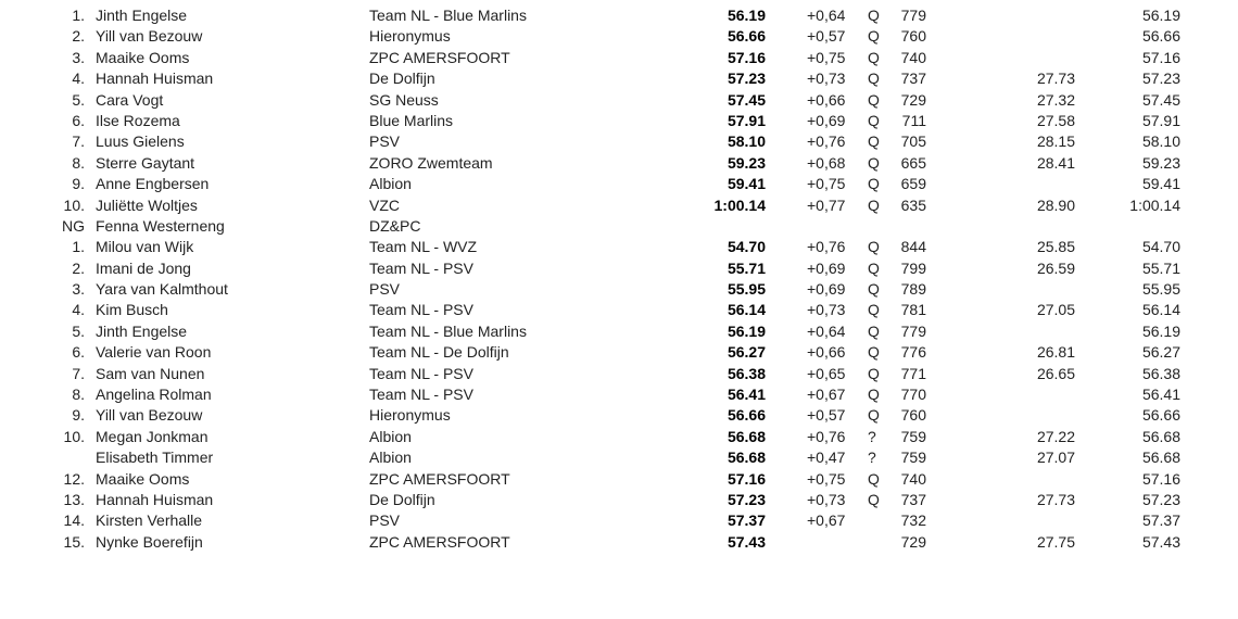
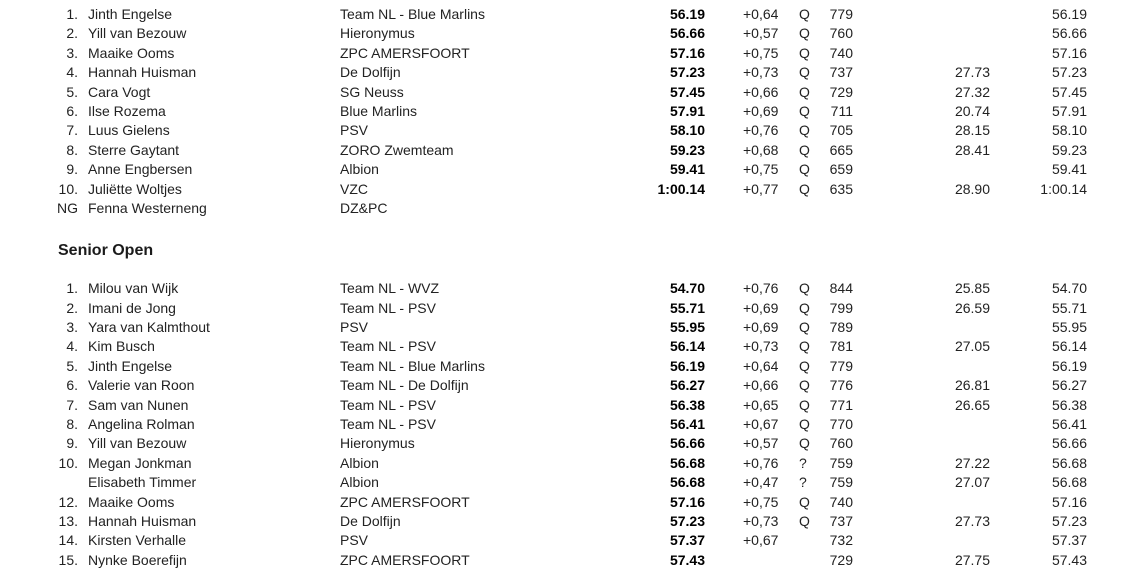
  1.
  Jinth Engelse
  Team NL - Blue Marlins
  56.19
  +0,64
  Q
  779
  56.19
  2.
  Yill van Bezouw
  Hieronymus
  56.66
  +0,57
  Q
  760
  56.66
  3.
  Maaike Ooms
  ZPC AMERSFOORT
  57.16
  +0,75
  Q
  740
  57.16
  4.
  Hannah Huisman
  De Dolfijn
  57.23
  +0,73
  Q
  737
  27.73
  57.23
  5.
  Cara Vogt
  SG Neuss
  57.45
  +0,66
  Q
  729
  27.32
  57.45
  6.
  Ilse Rozema
  Blue Marlins
  57.91
  +0,69
  Q
  711
- 27.58
+ 20.74
  57.91
  7.
  Luus Gielens
  PSV
  58.10
  +0,76
  Q
  705
  28.15
  58.10
  8.
  Sterre Gaytant
  ZORO Zwemteam
  59.23
  +0,68
  Q
  665
  28.41
  59.23
  9.
  Anne Engbersen
  Albion
  59.41
  +0,75
  Q
  659
  59.41
  10.
  Juliëtte Woltjes
  VZC
  1:00.14
  +0,77
  Q
  635
  28.90
  1:00.14
  NG
  Fenna Westerneng
  DZ&PC
+ Senior Open
  1.
  Milou van Wijk
  Team NL - WVZ
  54.70
  +0,76
  Q
  844
  25.85
  54.70
  2.
  Imani de Jong
  Team NL - PSV
  55.71
  +0,69
  Q
  799
  26.59
  55.71
  3.
  Yara van Kalmthout
  PSV
  55.95
  +0,69
  Q
  789
  55.95
  4.
  Kim Busch
  Team NL - PSV
  56.14
  +0,73
  Q
  781
  27.05
  56.14
  5.
  Jinth Engelse
  Team NL - Blue Marlins
  56.19
  +0,64
  Q
  779
  56.19
  6.
  Valerie van Roon
  Team NL - De Dolfijn
  56.27
  +0,66
  Q
  776
  26.81
  56.27
  7.
  Sam van Nunen
  Team NL - PSV
  56.38
  +0,65
  Q
  771
  26.65
  56.38
  8.
  Angelina Rolman
  Team NL - PSV
  56.41
  +0,67
  Q
  770
  56.41
  9.
  Yill van Bezouw
  Hieronymus
  56.66
  +0,57
  Q
  760
  56.66
  10.
  Megan Jonkman
  Albion
  56.68
  +0,76
  ?
  759
  27.22
  56.68
  Elisabeth Timmer
  Albion
  56.68
  +0,47
  ?
  759
  27.07
  56.68
  12.
  Maaike Ooms
  ZPC AMERSFOORT
  57.16
  +0,75
  Q
  740
  57.16
  13.
  Hannah Huisman
  De Dolfijn
  57.23
  +0,73
  Q
  737
  27.73
  57.23
  14.
  Kirsten Verhalle
  PSV
  57.37
  +0,67
  732
  57.37
  15.
  Nynke Boerefijn
  ZPC AMERSFOORT
  57.43
  729
  27.75
  57.43
